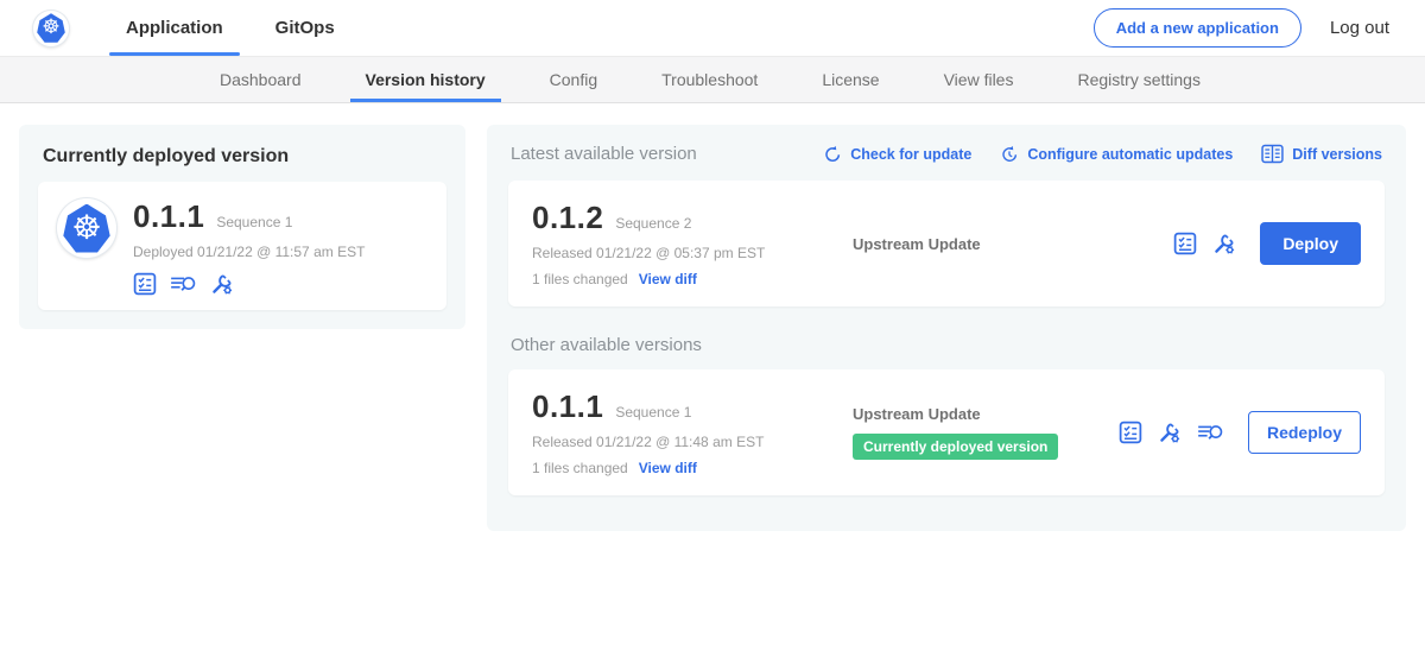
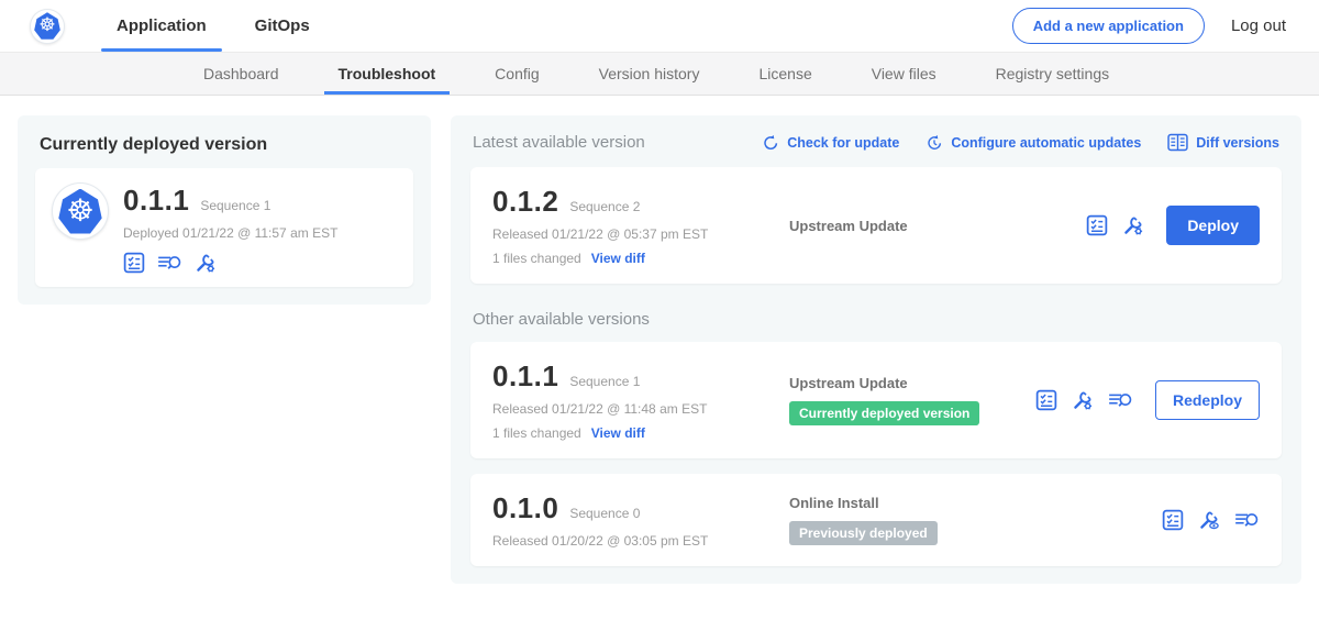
  Application
  GitOps
  Add a new application
  Log out
  Dashboard
- Version history
+ Troubleshoot
  Config
- Troubleshoot
+ Version history
  License
  View files
  Registry settings
  Currently deployed version
  0.1.1
  Sequence 1
  Deployed 01/21/22 @ 11:57 am EST
  Latest available version
  Check for update
  Configure automatic updates
  Diff versions
  0.1.2
  Sequence 2
  Released 01/21/22 @ 05:37 pm EST
  1 files changed
  View diff
  Upstream Update
  Deploy
  Other available versions
  0.1.1
  Sequence 1
  Released 01/21/22 @ 11:48 am EST
  1 files changed
  View diff
  Upstream Update
  Currently deployed version
  Redeploy
+ 0.1.0
+ Sequence 0
+ Released 01/20/22 @ 03:05 pm EST
+ Online Install
+ Previously deployed
